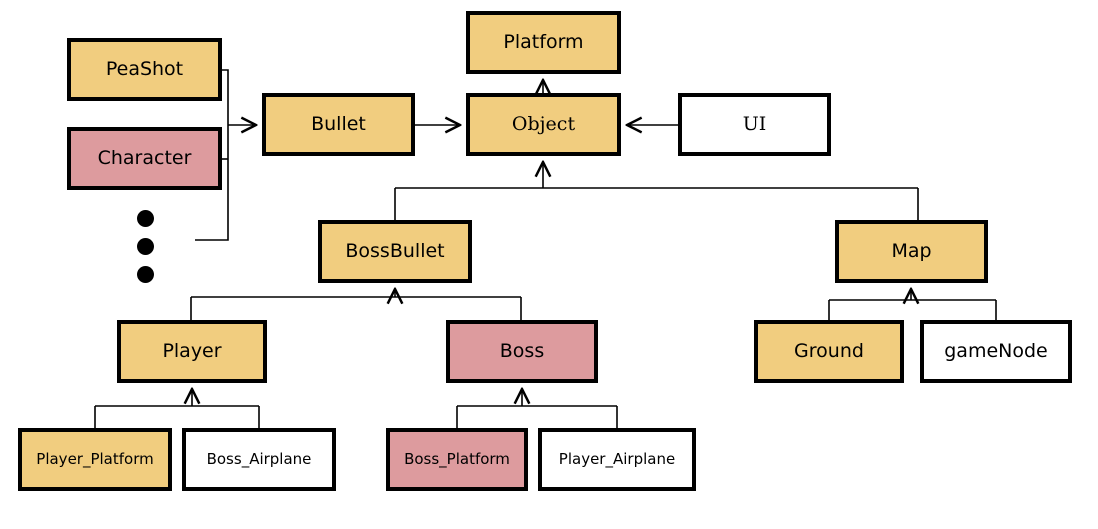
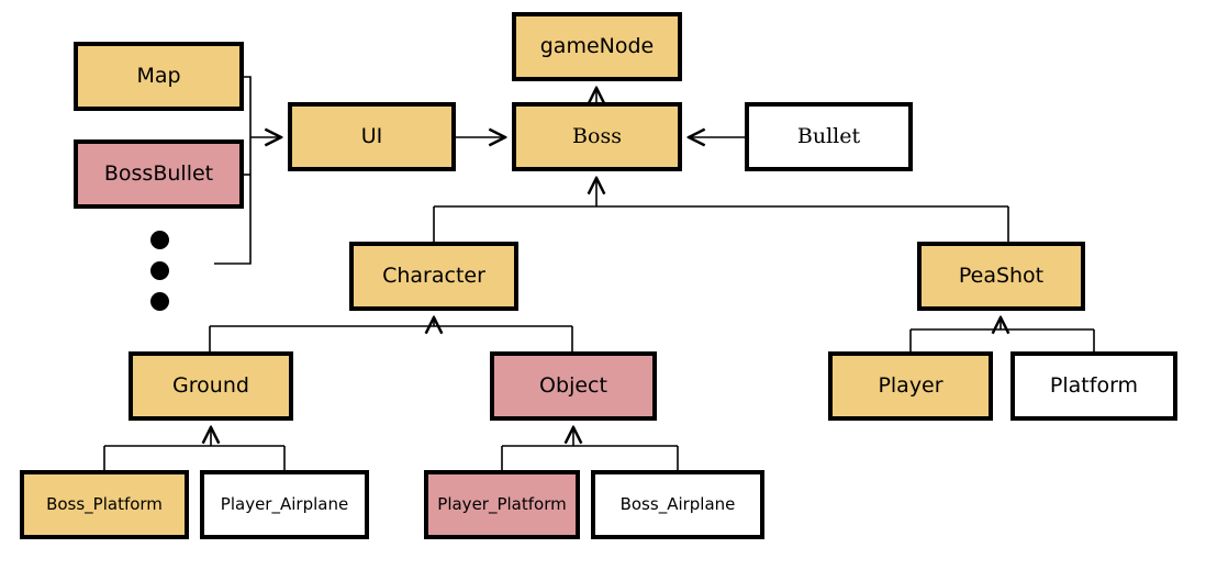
- PeaShot
+ Map
- Character
+ BossBullet
- Bullet
+ UI
- Platform
+ gameNode
- Object
+ Boss
- UI
+ Bullet
- BossBullet
+ Character
- Map
+ PeaShot
- Player
+ Ground
- Boss
+ Object
- Ground
+ Player
- gameNode
+ Platform
- Player_Platform
+ Boss_Platform
- Boss_Airplane
+ Player_Airplane
- Boss_Platform
+ Player_Platform
- Player_Airplane
+ Boss_Airplane
